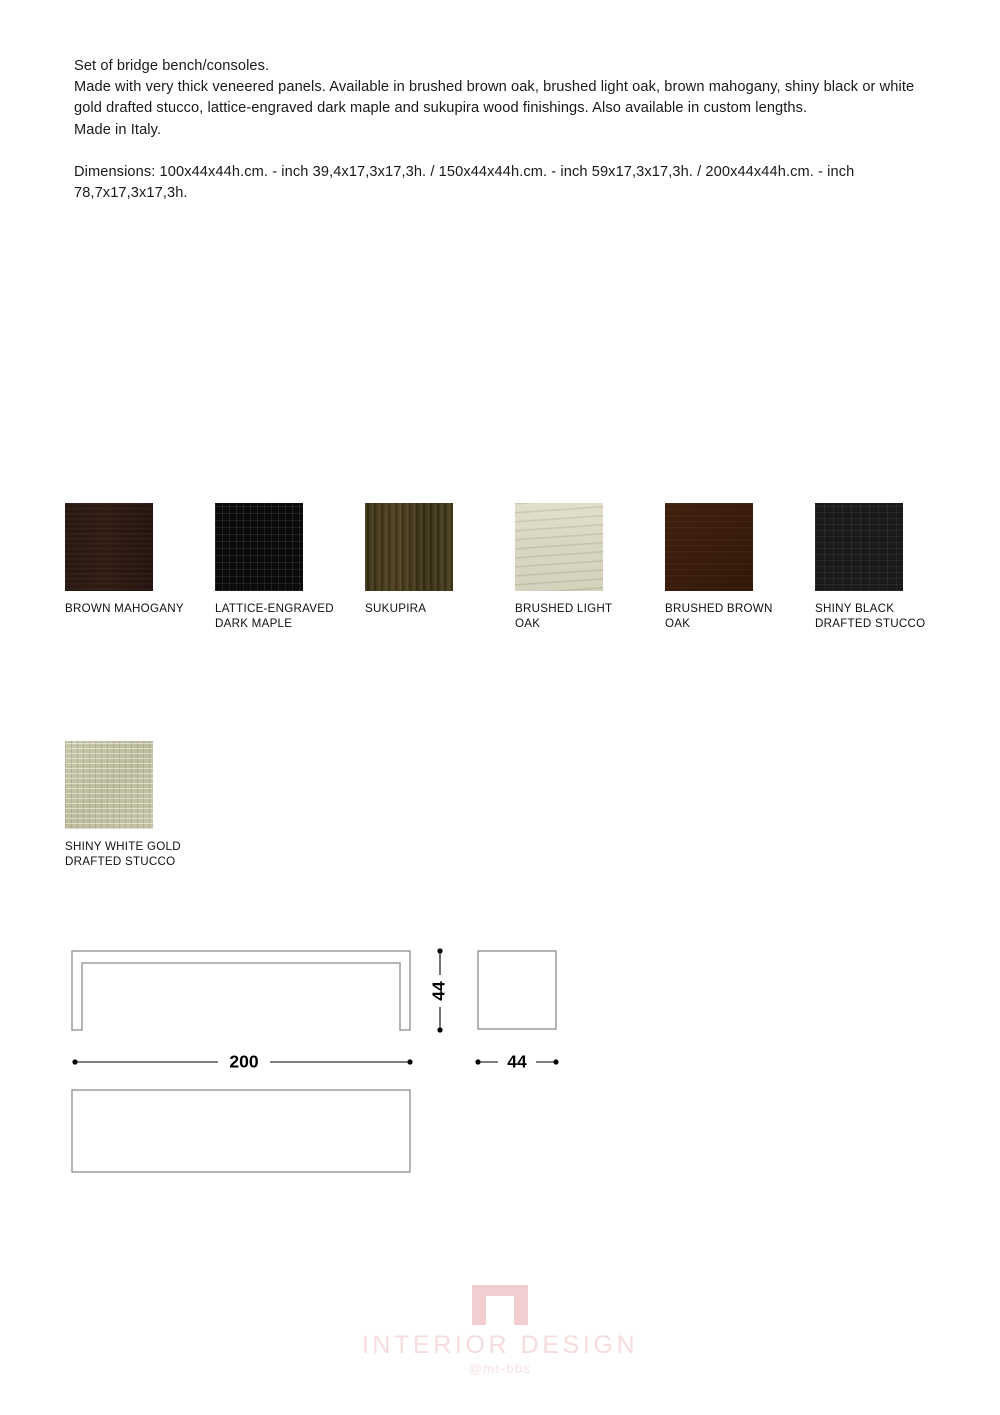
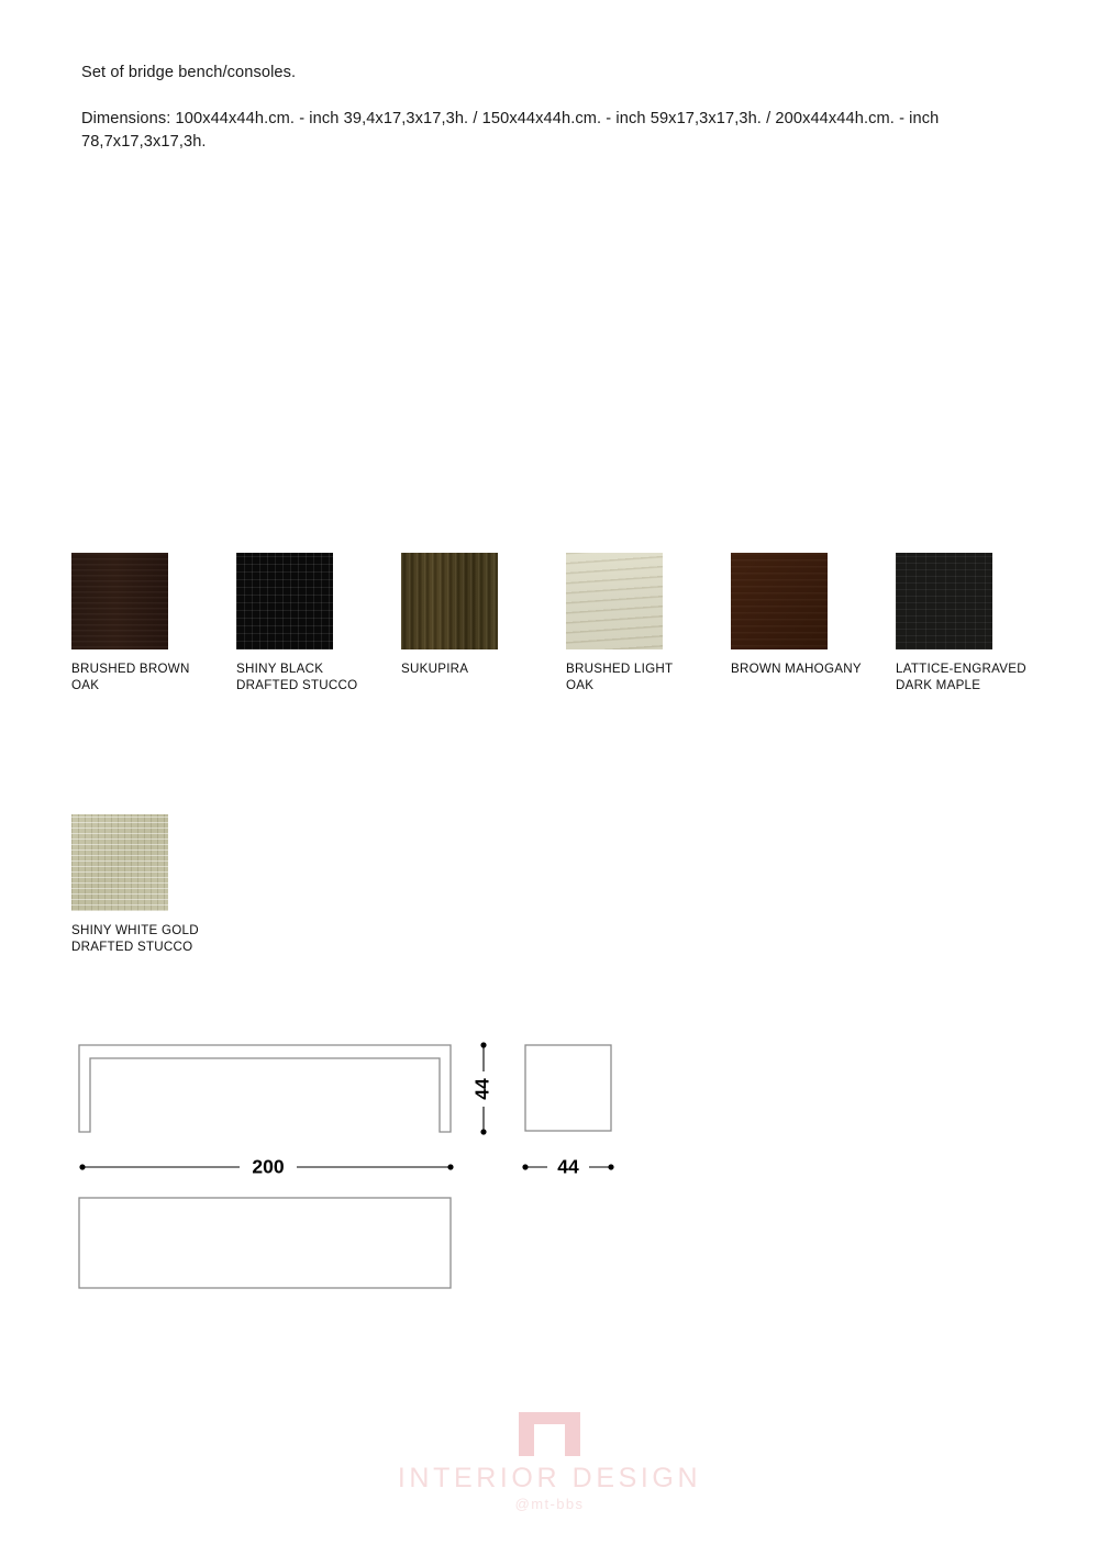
  Set of bridge bench/consoles.
- Made with very thick veneered panels. Available in brushed brown oak, brushed light oak, brown mahogany, shiny black or white gold drafted stucco, lattice-engraved dark maple and sukupira wood finishings. Also available in custom lengths.
- Made in Italy.
  Dimensions: 100x44x44h.cm. - inch 39,4x17,3x17,3h. / 150x44x44h.cm. - inch 59x17,3x17,3h. / 200x44x44h.cm. - inch 78,7x17,3x17,3h.
- BROWN MAHOGANY
+ BRUSHED BROWN OAK
- LATTICE-ENGRAVED DARK MAPLE
+ SHINY BLACK DRAFTED STUCCO
  SUKUPIRA
  BRUSHED LIGHT OAK
- BRUSHED BROWN OAK
+ BROWN MAHOGANY
- SHINY BLACK DRAFTED STUCCO
+ LATTICE-ENGRAVED DARK MAPLE
  SHINY WHITE GOLD DRAFTED STUCCO
  200
  44
  INTERIOR DESIGN
  @mt-bbs
